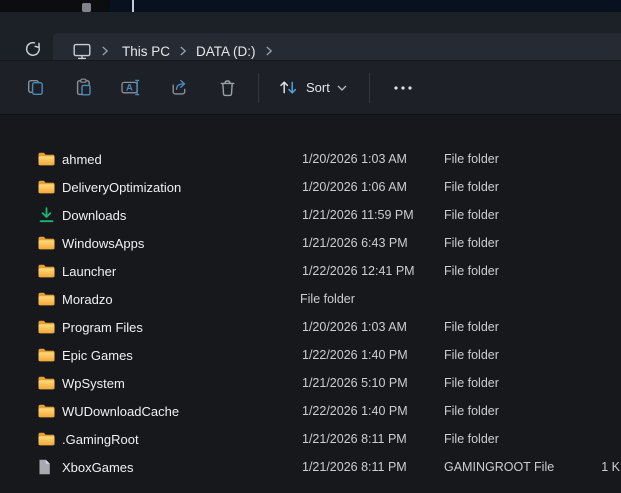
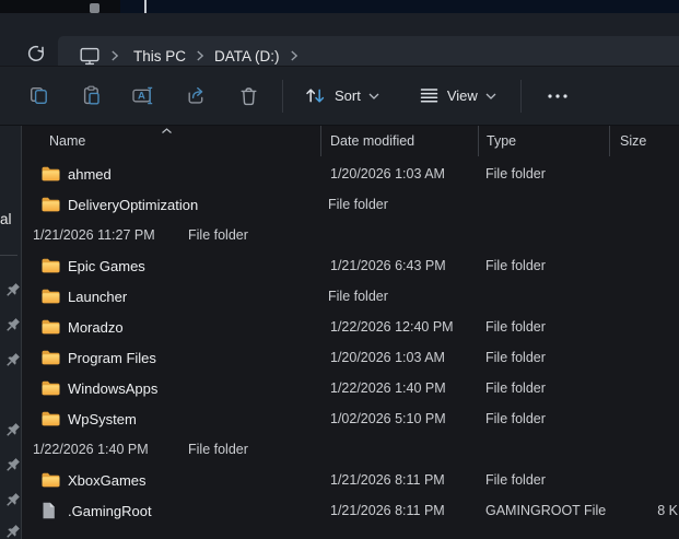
  This PC
  DATA (D:)
  A
  Sort
+ View
+ al
+ Name
+ Date modified
+ Type
+ Size
  ahmed
  1/20/2026 1:03 AM
  File folder
  DeliveryOptimization
- 1/20/2026 1:06 AM
  File folder
- Downloads
- 1/21/2026 11:59 PM
+ 1/21/2026 11:27 PM
  File folder
- WindowsApps
+ Epic Games
  1/21/2026 6:43 PM
  File folder
  Launcher
- 1/22/2026 12:41 PM
  File folder
  Moradzo
+ 1/22/2026 12:40 PM
  File folder
  Program Files
  1/20/2026 1:03 AM
  File folder
- Epic Games
+ WindowsApps
  1/22/2026 1:40 PM
  File folder
  WpSystem
- 1/21/2026 5:10 PM
+ 1/02/2026 5:10 PM
  File folder
- WUDownloadCache
  1/22/2026 1:40 PM
  File folder
- .GamingRoot
+ XboxGames
  1/21/2026 8:11 PM
  File folder
- XboxGames
+ .GamingRoot
  1/21/2026 8:11 PM
  GAMINGROOT File
- 1 K
+ 8 K
